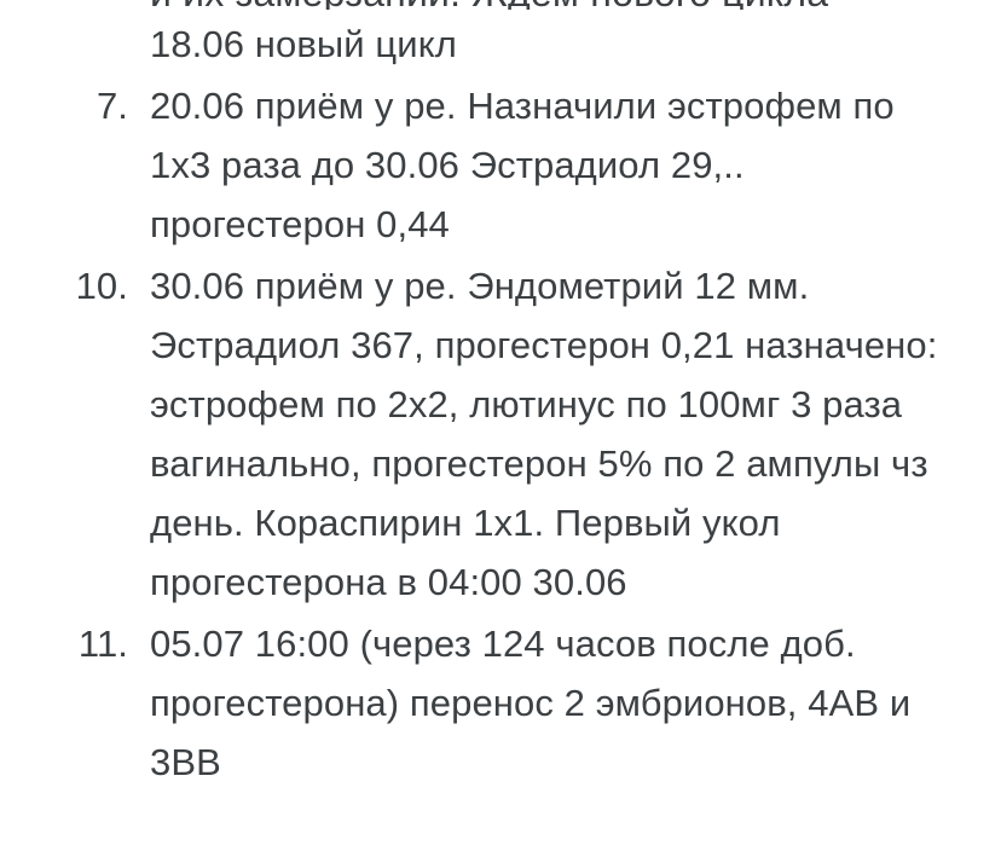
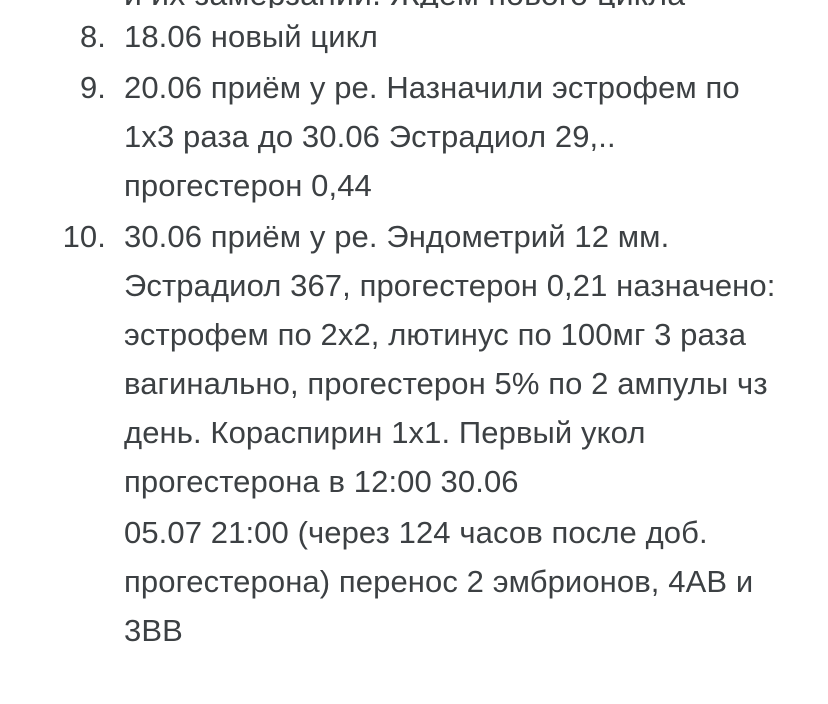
+ 8.
  18.06 новый цикл
- 7.
+ 9.
  20.06 приём у ре. Назначили эстрофем по 1х3 раза до 30.06 Эстрадиол 29,.. прогестерон 0,44
  10.
- 30.06 приём у ре. Эндометрий 12 мм. Эстрадиол 367, прогестерон 0,21 назначено: эстрофем по 2х2, лютинус по 100мг 3 раза вагинально, прогестерон 5% по 2 ампулы чз день. Кораспирин 1х1. Первый укол прогестерона в 04:00 30.06
+ 30.06 приём у ре. Эндометрий 12 мм. Эстрадиол 367, прогестерон 0,21 назначено: эстрофем по 2х2, лютинус по 100мг 3 раза вагинально, прогестерон 5% по 2 ампулы чз день. Кораспирин 1х1. Первый укол прогестерона в 12:00 30.06
- 11.
- 05.07 16:00 (через 124 часов после доб. прогестерона) перенос 2 эмбрионов, 4АВ и 3ВВ
+ 05.07 21:00 (через 124 часов после доб. прогестерона) перенос 2 эмбрионов, 4АВ и 3ВВ
